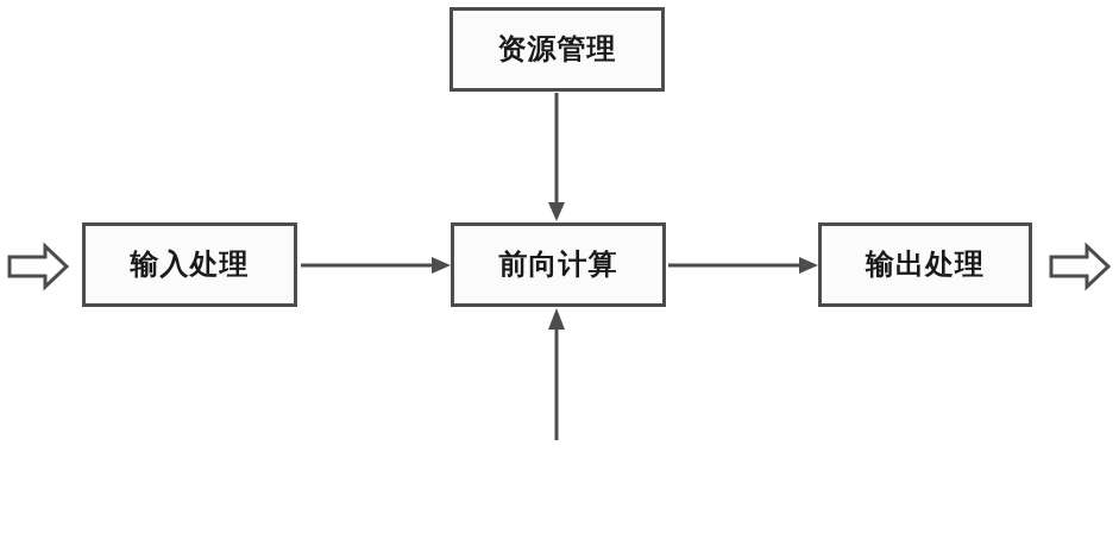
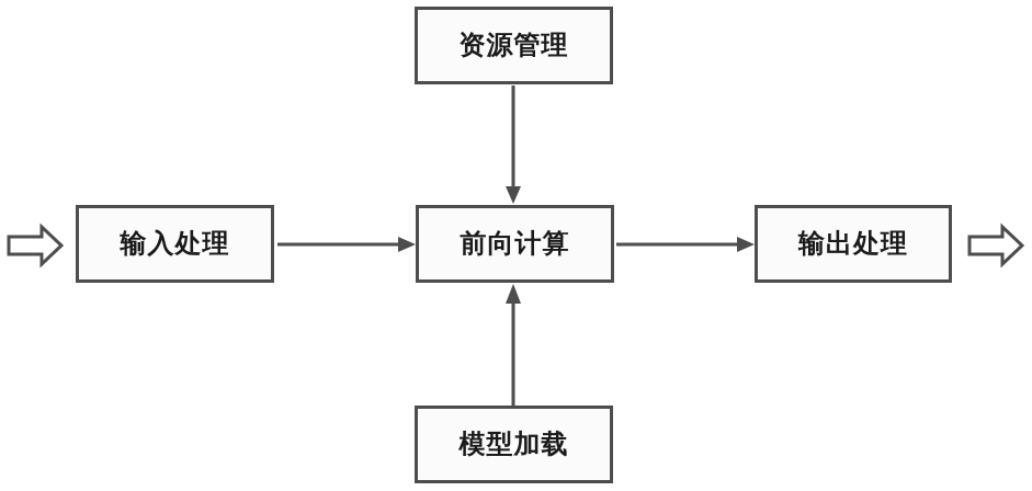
  资源管理
  输入处理
  前向计算
  输出处理
+ 模型加载
